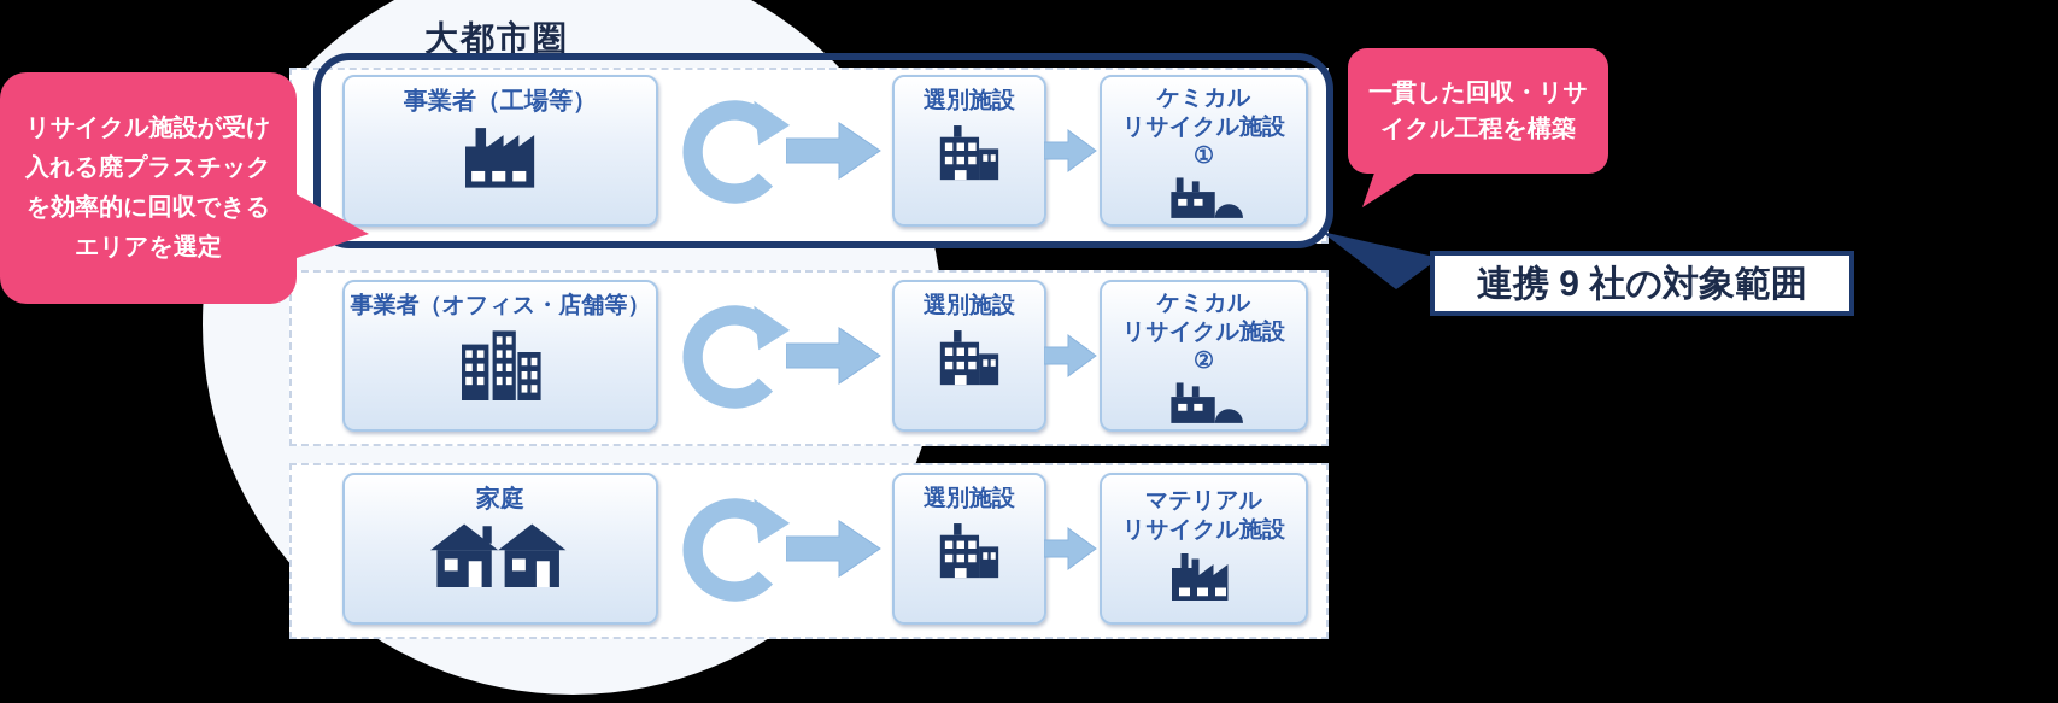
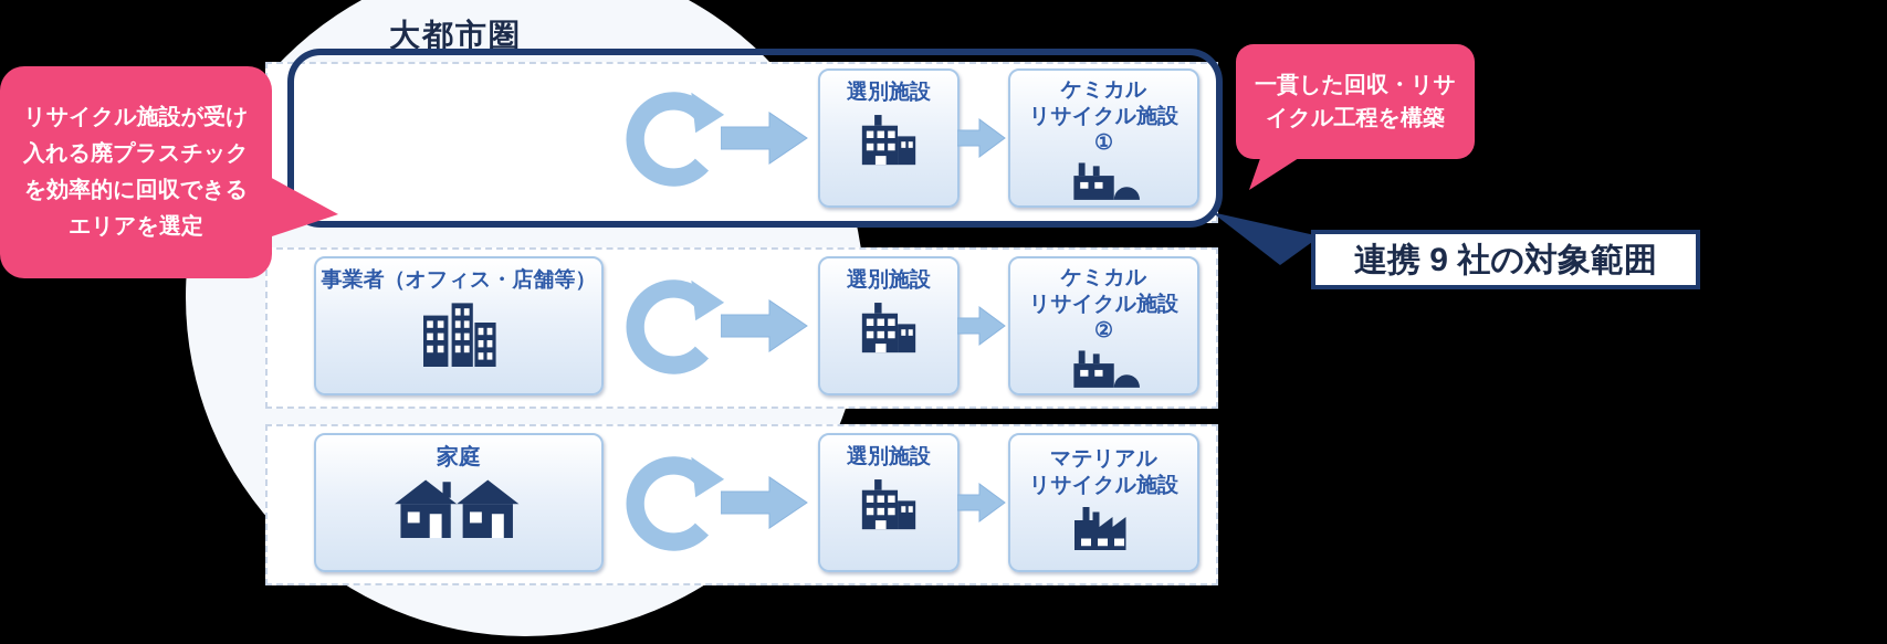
  大都市圏
- 事業者（工場等）
  選別施設
  ケミカル
  リサイクル施設
  ①
  事業者（オフィス・店舗等）
  選別施設
  ケミカル
  リサイクル施設
  ②
  家庭
  選別施設
  マテリアル
  リサイクル施設
  リサイクル施設が受け入れる廃プラスチックを効率的に回収できるエリアを選定
  一貫した回収・リサイクル工程を構築
  連携 9 社の対象範囲
